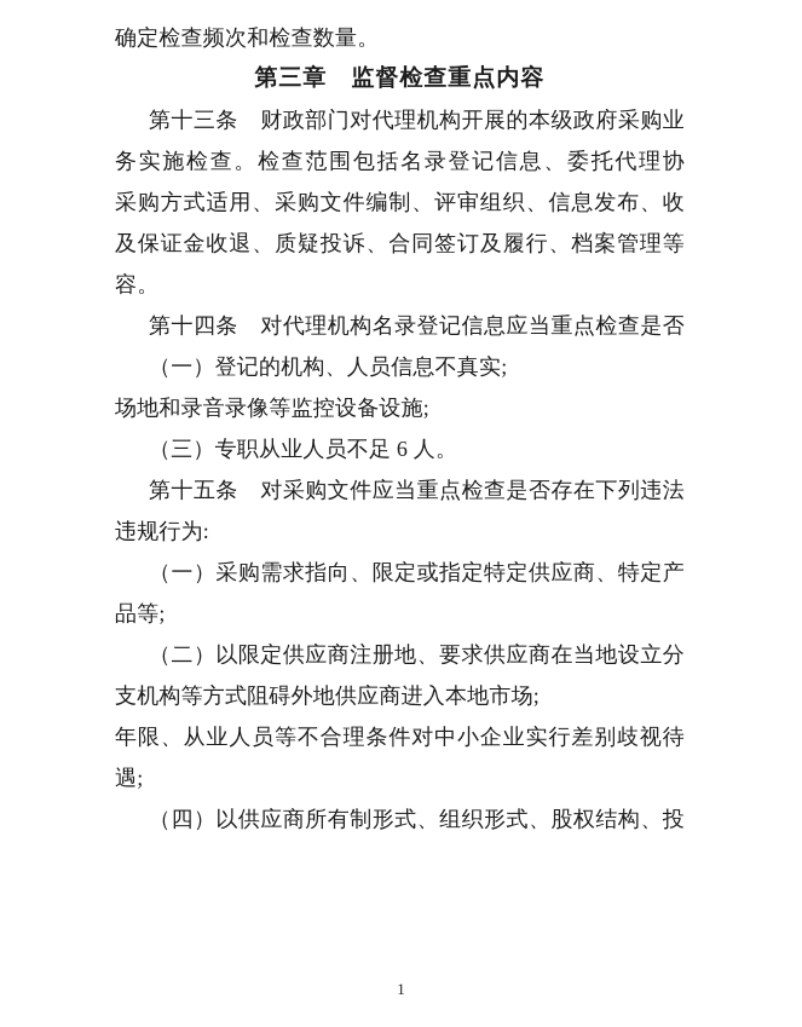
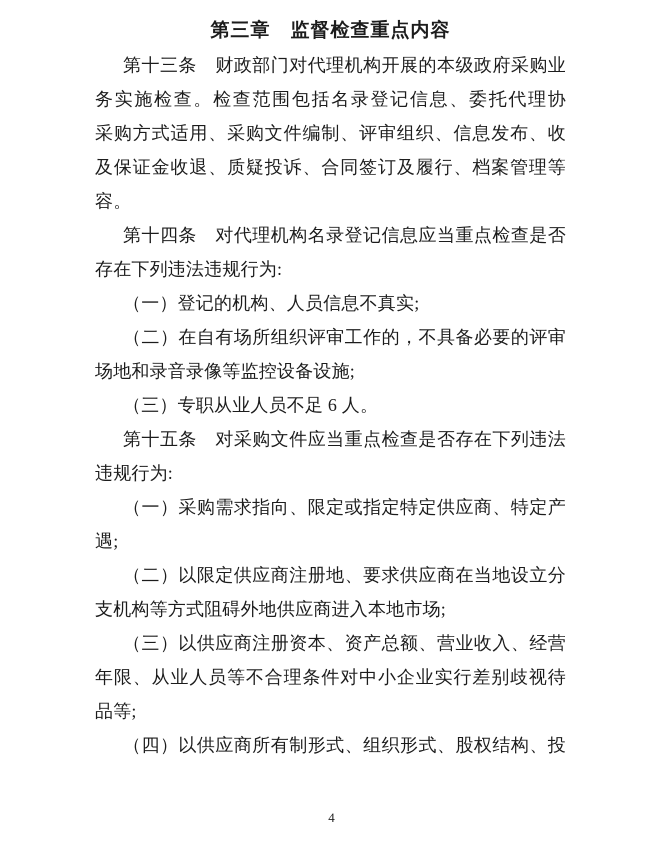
- 确定检查频次和检查数量。
  第三章 监督检查重点内容
  第十三条 财政部门对代理机构开展的本级政府采购业
  务实施检查。检查范围包括名录登记信息、委托代理协
  采购方式适用、采购文件编制、评审组织、信息发布、收
  及保证金收退、质疑投诉、合同签订及履行、档案管理等
  容。
  第十四条 对代理机构名录登记信息应当重点检查是否
+ 存在下列违法违规行为:
  （一）登记的机构、人员信息不真实;
+ （二）在自有场所组织评审工作的，不具备必要的评审
  场地和录音录像等监控设备设施;
  （三）专职从业人员不足 6 人。
  第十五条 对采购文件应当重点检查是否存在下列违法
  违规行为:
  （一）采购需求指向、限定或指定特定供应商、特定产
- 品等;
+ 遇;
  （二）以限定供应商注册地、要求供应商在当地设立分
  支机构等方式阻碍外地供应商进入本地市场;
+ （三）以供应商注册资本、资产总额、营业收入、经营
  年限、从业人员等不合理条件对中小企业实行差别歧视待
- 遇;
+ 品等;
  （四）以供应商所有制形式、组织形式、股权结构、投
- 1
+ 4
